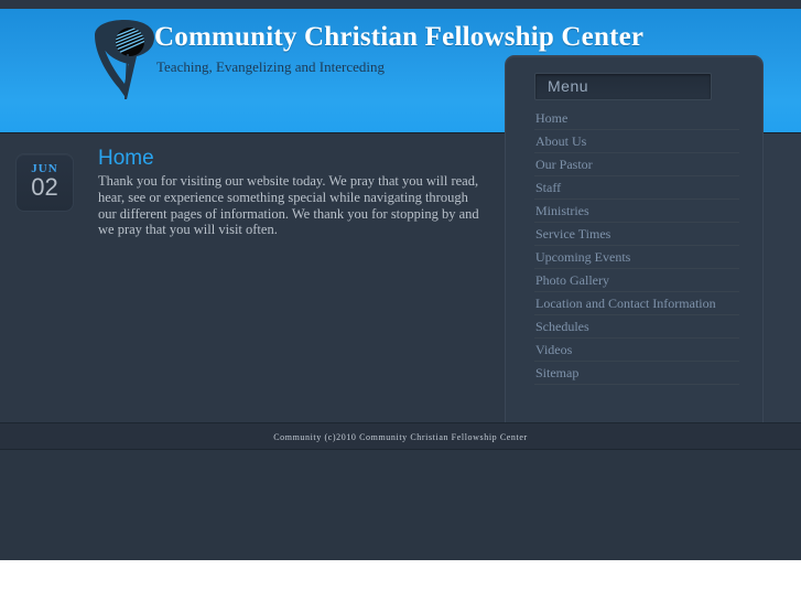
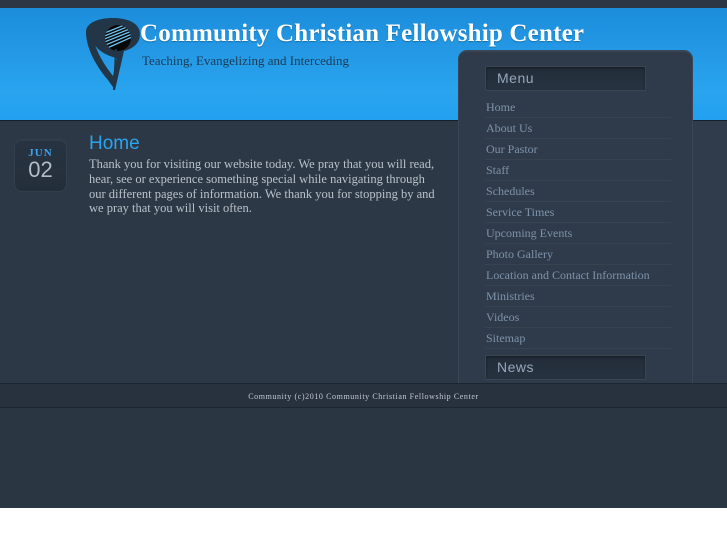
  Community Christian Fellowship Center
  Teaching, Evangelizing and Interceding
  JUN
  02
  Home
  Thank you for visiting our website today. We pray that you will read, hear, see or experience something special while navigating through our different pages of information. We thank you for stopping by and we pray that you will visit often.
  Menu
  Home
  About Us
  Our Pastor
  Staff
- Ministries
+ Schedules
  Service Times
  Upcoming Events
  Photo Gallery
  Location and Contact Information
- Schedules
+ Ministries
  Videos
  Sitemap
+ News
  Community (c)2010 Community Christian Fellowship Center
